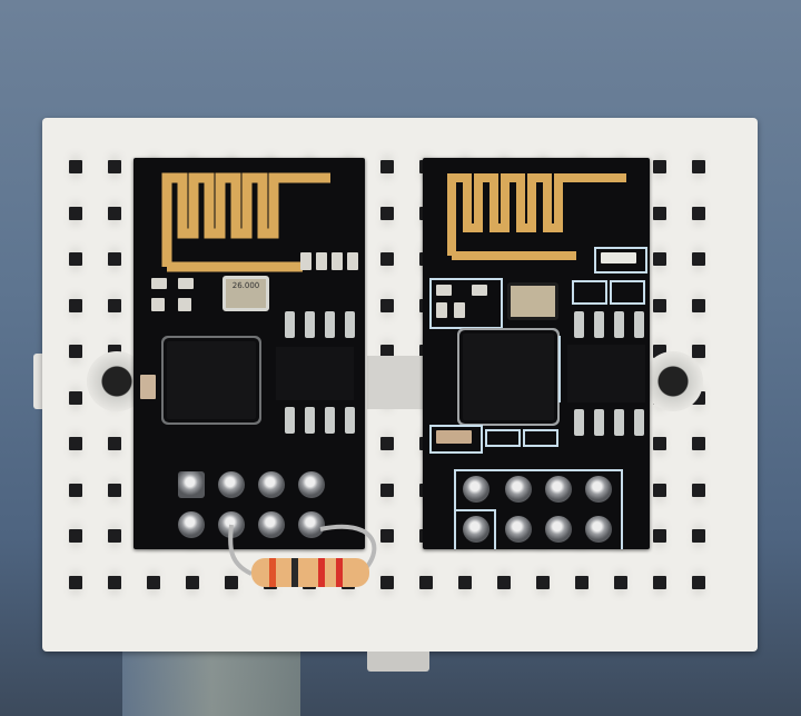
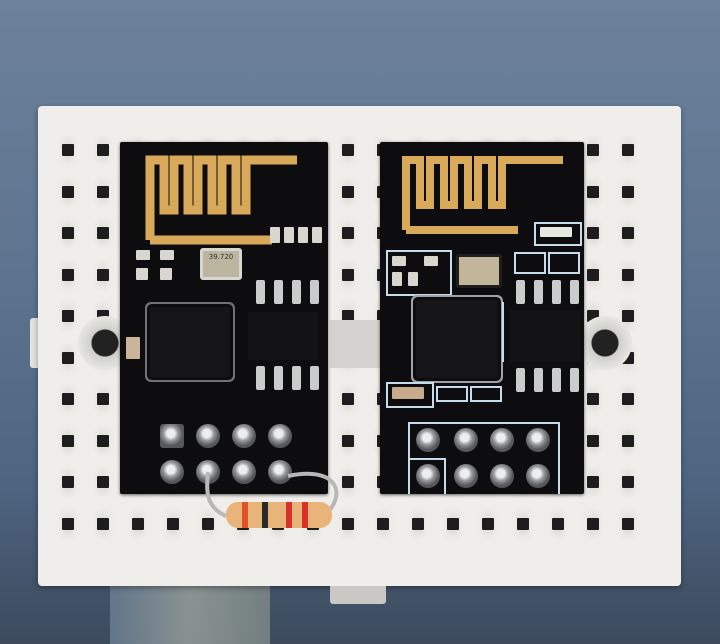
- 26.000
+ 39.720
